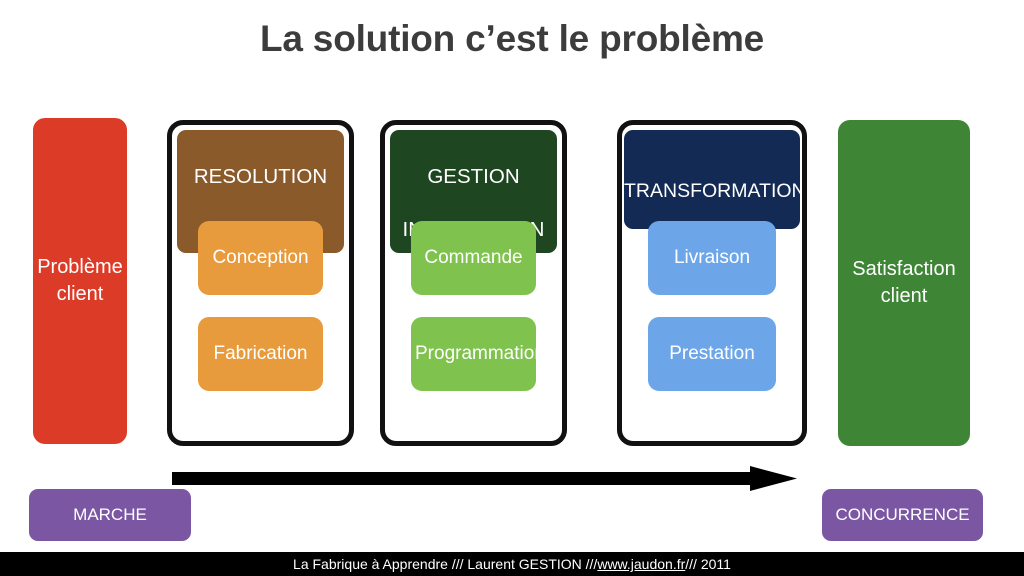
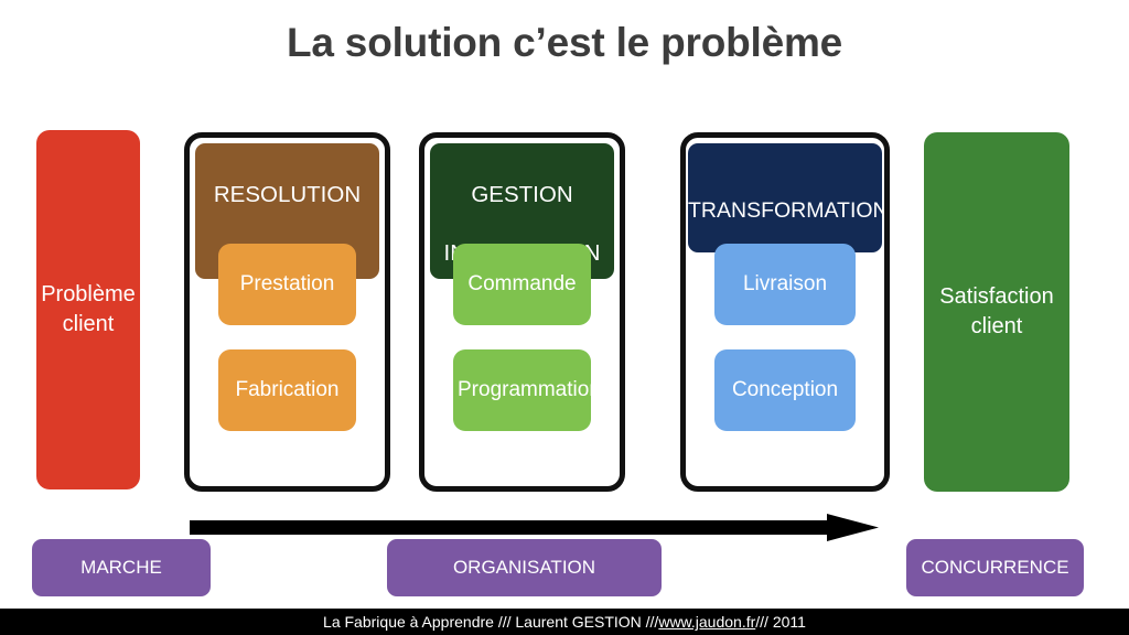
  La solution c’est le problème
  Problème
  client
  RESOLUTION
- Conception
+ Prestation
  Fabrication
  GESTION
  Commande
  Programmatio
  TRANSFORMATION
  Livraison
- Prestation
+ Conception
  Satisfaction
  client
  MARCHE
+ ORGANISATION
  CONCURRENCE
  La Fabrique à Apprendre /// Laurent GESTION ///
  www.jaudon.fr
  /// 2011
